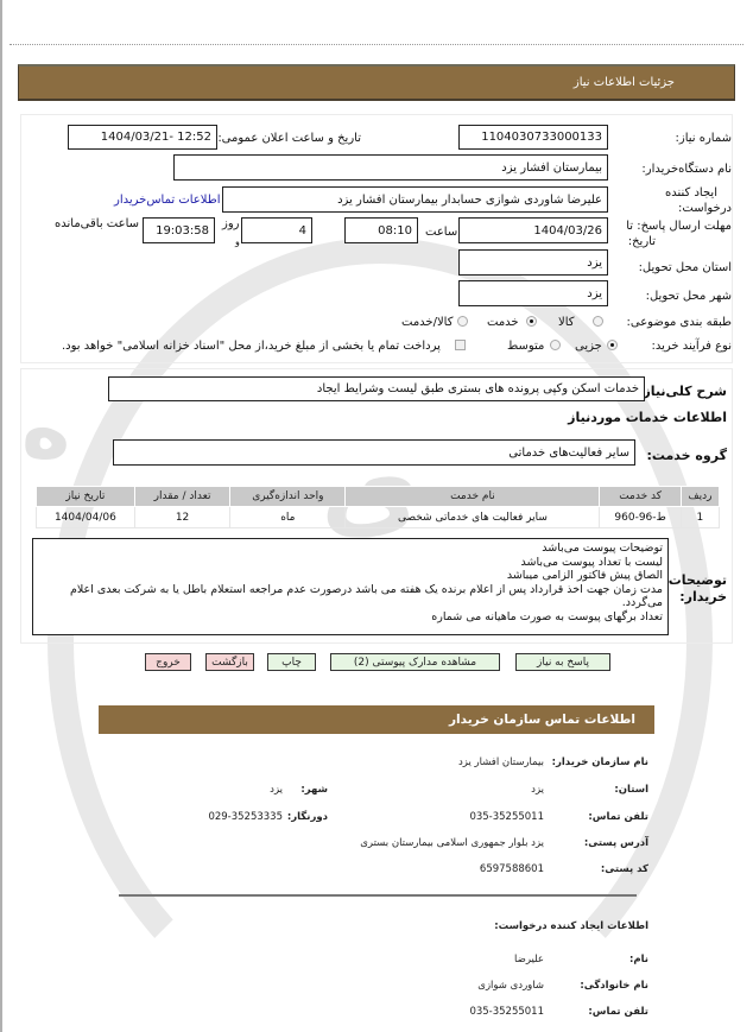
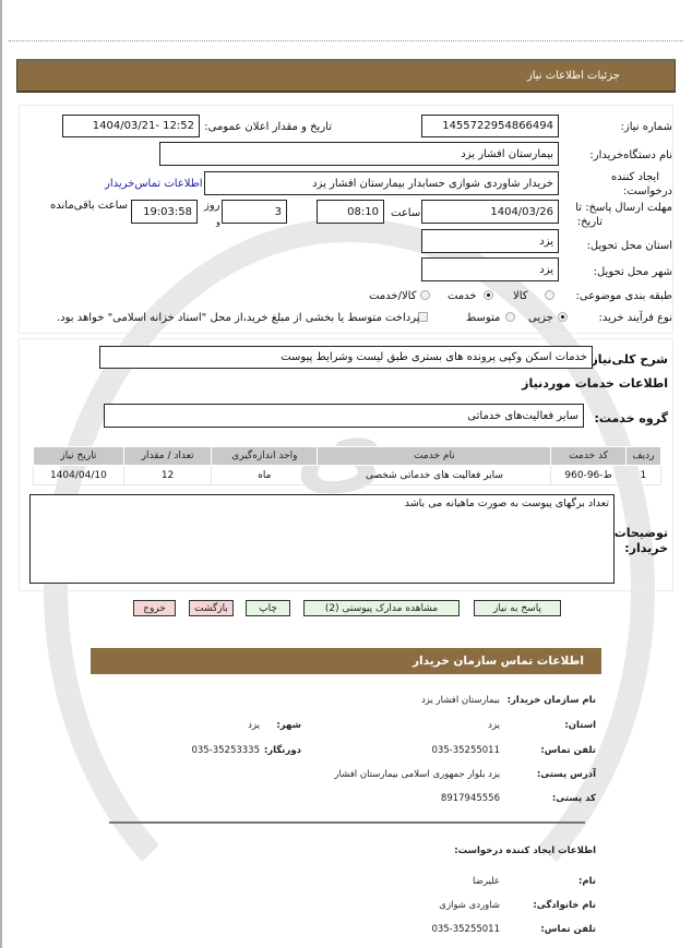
- ه
  جزئیات اطلاعات نیاز
  شماره نیاز:
- 1104030733000133
+ 1455722954866494
- تاریخ و ساعت اعلان عمومی:
+ تاریخ و مقدار اعلان عمومی:
  1404/03/21- 12:52
  نام دستگاه‌خریدار:
  بیمارستان افشار یزد
  ایجاد کننده
  درخواست:
- علیرضا شاوردی شوازی حسابدار بیمارستان افشار یزد
+ خریدار شاوردی شوازی حسابدار بیمارستان افشار یزد
  اطلاعات تماس‌خریدار
  مهلت ارسال پاسخ: تا
  تاریخ:
  1404/03/26
  ساعت
  08:10
  روز
  و
- 4
+ 3
  19:03:58
  ساعت باقی‌مانده
  استان محل تحویل:
  یزد
  شهر محل تحویل:
  یزد
  طبقه بندی موضوعی:
  کالا
  خدمت
  کالا/خدمت
  نوع فرآیند خرید:
  جزیی
  متوسط
- پرداخت تمام یا بخشی از مبلغ خرید،از محل "اسناد خزانه اسلامی" خواهد بود.
+ پرداخت متوسط یا بخشی از مبلغ خرید،از محل "اسناد خزانه اسلامی" خواهد بود.
  شرح کلی‌نیاز
- خدمات اسکن وکپی پرونده های بستری طبق لیست وشرایط ایجاد
+ خدمات اسکن وکپی پرونده های بستری طبق لیست وشرایط پیوست
  اطلاعات خدمات موردنیاز
  گروه خدمت:
  سایر فعالیت‌های خدماتی
  ردیف	کد خدمت	نام خدمت	واحد اندازه‌گیری	تعداد / مقدار	تاریخ نیاز
- 1	ط-96-960	سایر فعالیت های خدماتی شخصی	ماه	12	1404/04/06
+ 1	ط-96-960	سایر فعالیت های خدماتی شخصی	ماه	12	1404/04/10
  توضیحات
  خریدار:
- توضیحات پیوست می‌باشد
- لیست با تعداد پیوست می‌باشد
- الصاق پیش فاکتور الزامی میباشد
- مدت زمان جهت اخذ قرارداد پس از اعلام برنده یک هفته می باشد درصورت عدم مراجعه استعلام باطل یا به شرکت بعدی اعلام می‌گردد.
- تعداد برگهای پیوست به صورت ماهیانه می شماره
+ تعداد برگهای پیوست به صورت ماهیانه می باشد
  پاسخ به نیاز
  مشاهده مدارک پیوستی (2)
  چاپ
  بازگشت
  خروج
  اطلاعات تماس سازمان خریدار
  نام سازمان خریدار:
  بیمارستان افشار یزد
  استان:
  یزد
  شهر:
  یزد
  تلفن تماس:
  035-35255011
  دورنگار:
- 029-35253335
+ 035-35253335
  آدرس پستی:
- یزد بلوار جمهوری اسلامی بیمارستان بستری
+ یزد بلوار جمهوری اسلامی بیمارستان افشار
  کد پستی:
- 6597588601
+ 8917945556
  اطلاعات ایجاد کننده درخواست:
  نام:
  علیرضا
  نام خانوادگی:
  شاوردی شوازی
  تلفن تماس:
  035-35255011
